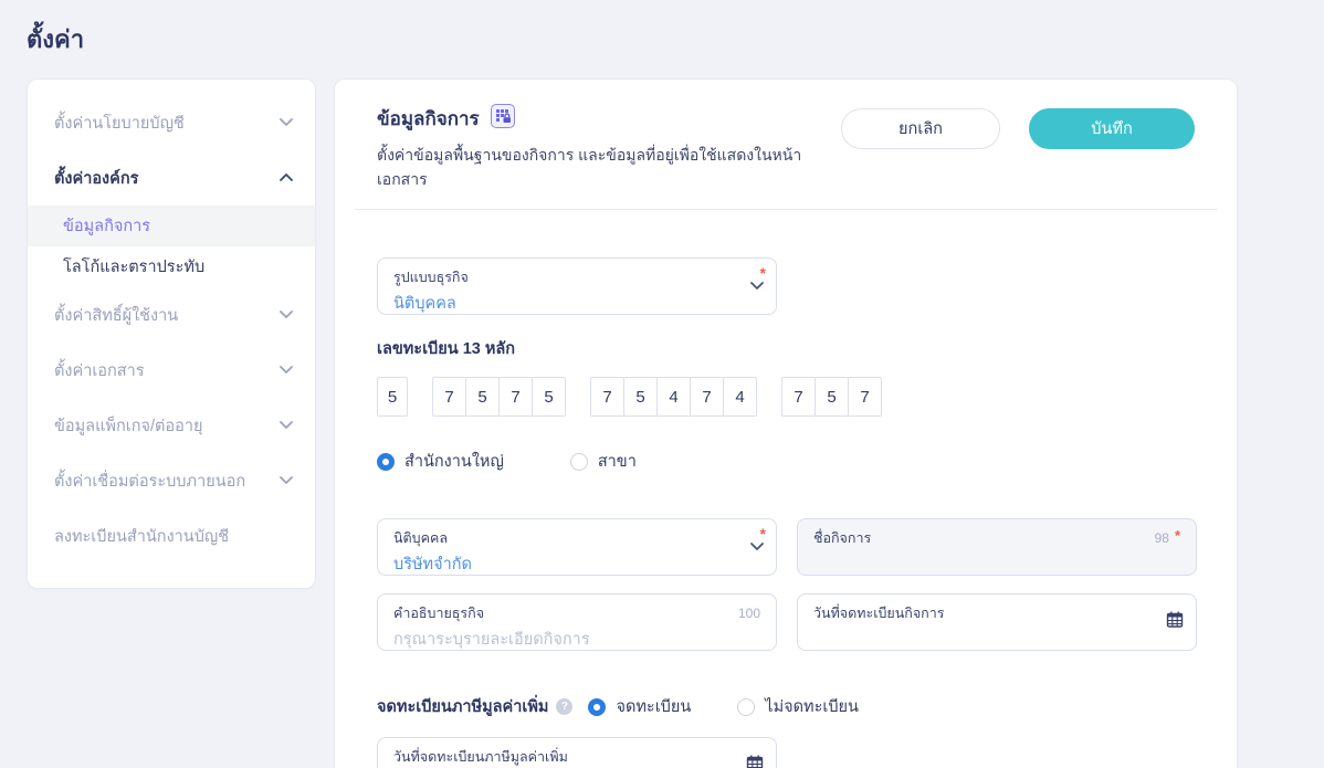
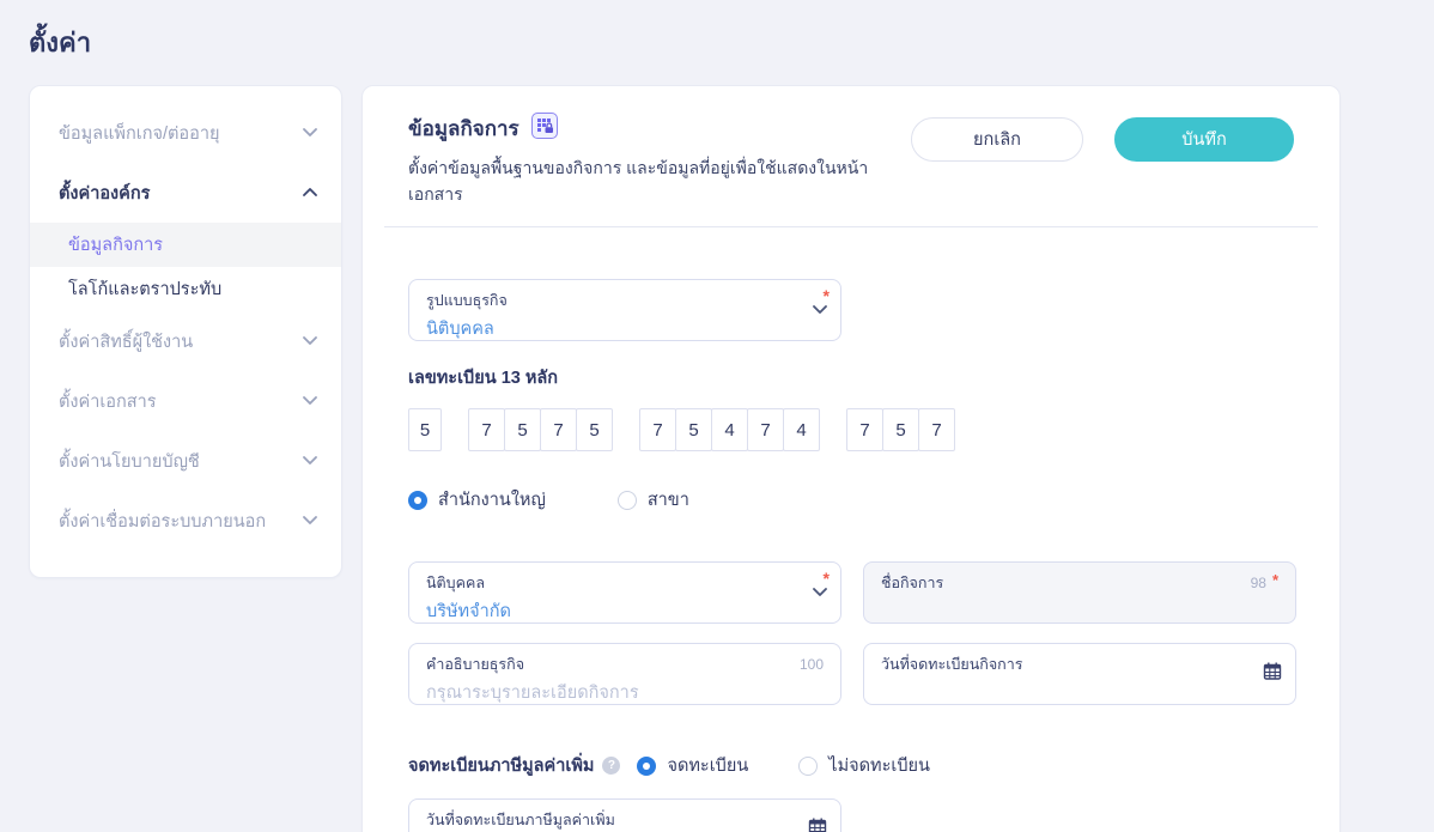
  ตั้งค่า
- ตั้งค่านโยบายบัญชี
+ ข้อมูลแพ็กเกจ/ต่ออายุ
  ตั้งค่าองค์กร
  ข้อมูลกิจการ
  โลโก้และตราประทับ
  ตั้งค่าสิทธิ์ผู้ใช้งาน
  ตั้งค่าเอกสาร
- ข้อมูลแพ็กเกจ/ต่ออายุ
+ ตั้งค่านโยบายบัญชี
  ตั้งค่าเชื่อมต่อระบบภายนอก
- ลงทะเบียนสำนักงานบัญชี
  ข้อมูลกิจการ
  ตั้งค่าข้อมูลพื้นฐานของกิจการ และข้อมูลที่อยู่เพื่อใช้แสดงในหน้าเอกสาร
  ยกเลิก
  บันทึก
  รูปแบบธุรกิจ
  นิติบุคคล
  *
  เลขทะเบียน 13 หลัก
  5
  7
  5
  7
  5
  7
  5
  4
  7
  4
  7
  5
  7
  สำนักงานใหญ่
  สาขา
  นิติบุคคล
  บริษัทจำกัด
  *
  ชื่อกิจการ
  98
  *
  คำอธิบายธุรกิจ
  100
  กรุณาระบุรายละเอียดกิจการ
  วันที่จดทะเบียนกิจการ
  จดทะเบียนภาษีมูลค่าเพิ่ม
  ?
  จดทะเบียน
  ไม่จดทะเบียน
  วันที่จดทะเบียนภาษีมูลค่าเพิ่ม
